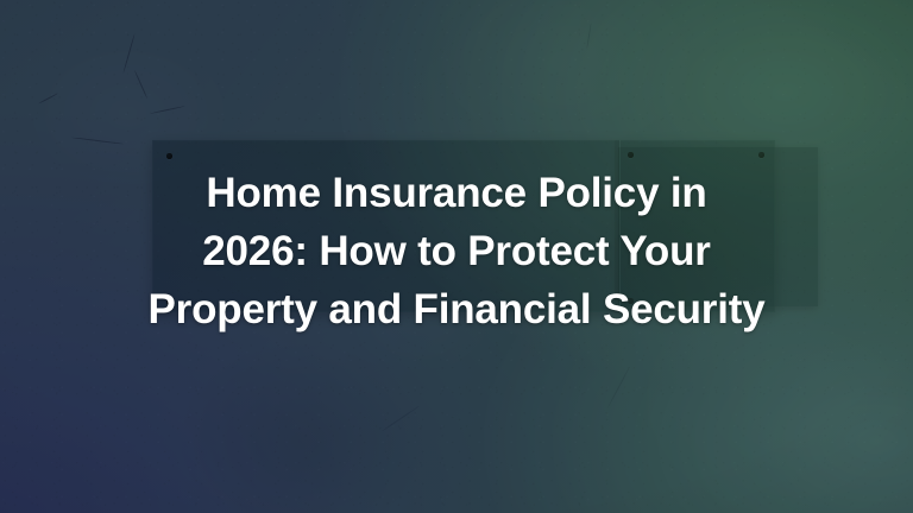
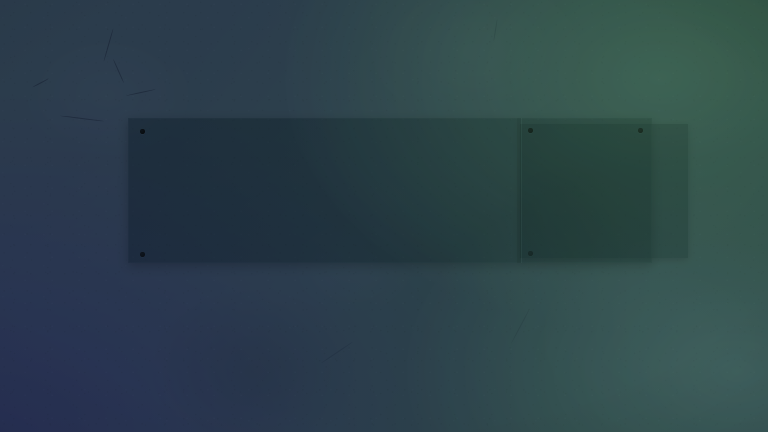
- Home Insurance Policy in
- 2026: How to Protect Your
- Property and Financial Security
